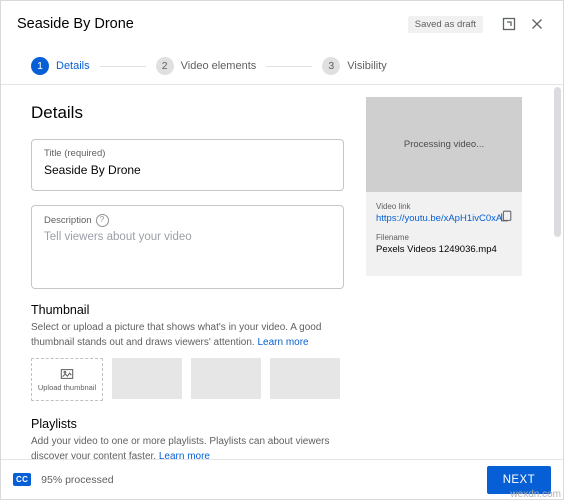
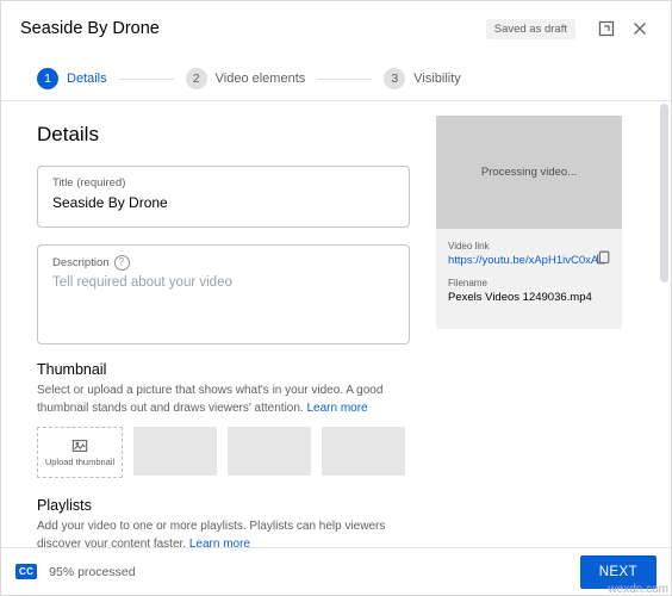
  Seaside By Drone
  Saved as draft
  1
  Details
  2
  Video elements
  3
  Visibility
  Details
  Title (required)
  Seaside By Drone
  Description
  ?
- Tell viewers about your video
+ Tell required about your video
  Thumbnail
  Select or upload a picture that shows what's in your video. A good thumbnail stands out and draws viewers' attention. Learn more
  Upload thumbnail
  Playlists
- Add your video to one or more playlists. Playlists can about viewers discover your content faster. Learn more
+ Add your video to one or more playlists. Playlists can help viewers discover your content faster. Learn more
  Processing video...
  Video link
  https://youtu.be/xApH1ivC0xA
  Filename
  Pexels Videos 1249036.mp4
  CC
  95% processed
  NEXT
  wexdn.com
